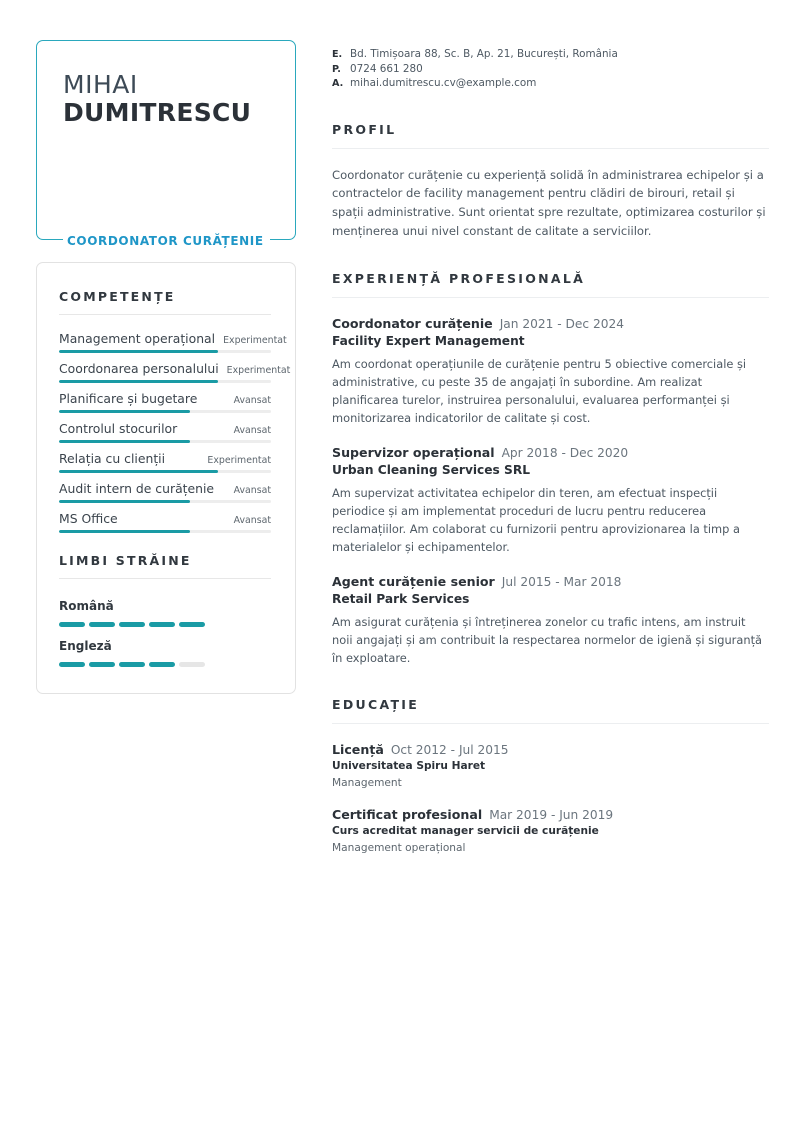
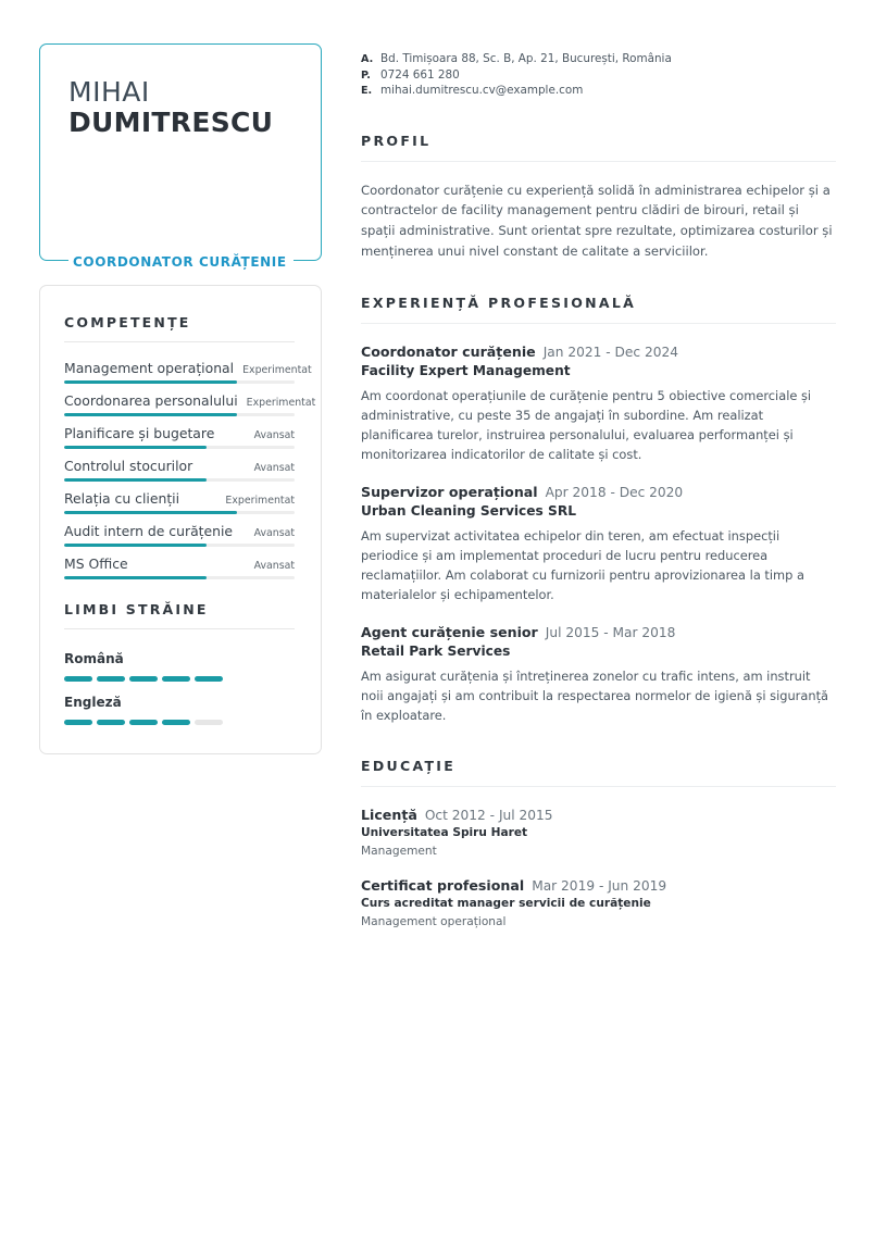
  MIHAI
  DUMITRESCU
  COORDONATOR CURĂȚENIE
  COMPETENȚE
  Management operațional
  Experimentat
  Coordonarea personalului
  Experimentat
  Planificare și bugetare
  Avansat
  Controlul stocurilor
  Avansat
  Relația cu clienții
  Experimentat
  Audit intern de curățenie
  Avansat
  MS Office
  Avansat
  LIMBI STRĂINE
  Română
  Engleză
- E.
+ A.
  Bd. Timișoara 88, Sc. B, Ap. 21, București, România
  P.
  0724 661 280
- A.
+ E.
  mihai.dumitrescu.cv@example.com
  PROFIL
  Coordonator curățenie cu experiență solidă în administrarea echipelor și a contractelor de facility management pentru clădiri de birouri, retail și spații administrative. Sunt orientat spre rezultate, optimizarea costurilor și menținerea unui nivel constant de calitate a serviciilor.
  EXPERIENȚĂ PROFESIONALĂ
  Coordonator curățenie
  Jan 2021 - Dec 2024
  Facility Expert Management
  Am coordonat operațiunile de curățenie pentru 5 obiective comerciale și administrative, cu peste 35 de angajați în subordine. Am realizat planificarea turelor, instruirea personalului, evaluarea performanței și monitorizarea indicatorilor de calitate și cost.
  Supervizor operațional
  Apr 2018 - Dec 2020
  Urban Cleaning Services SRL
  Am supervizat activitatea echipelor din teren, am efectuat inspecții periodice și am implementat proceduri de lucru pentru reducerea reclamațiilor. Am colaborat cu furnizorii pentru aprovizionarea la timp a materialelor și echipamentelor.
  Agent curățenie senior
  Jul 2015 - Mar 2018
  Retail Park Services
  Am asigurat curățenia și întreținerea zonelor cu trafic intens, am instruit noii angajați și am contribuit la respectarea normelor de igienă și siguranță în exploatare.
  EDUCAȚIE
  Licență
  Oct 2012 - Jul 2015
  Universitatea Spiru Haret
  Management
  Certificat profesional
  Mar 2019 - Jun 2019
  Curs acreditat manager servicii de curățenie
  Management operațional
